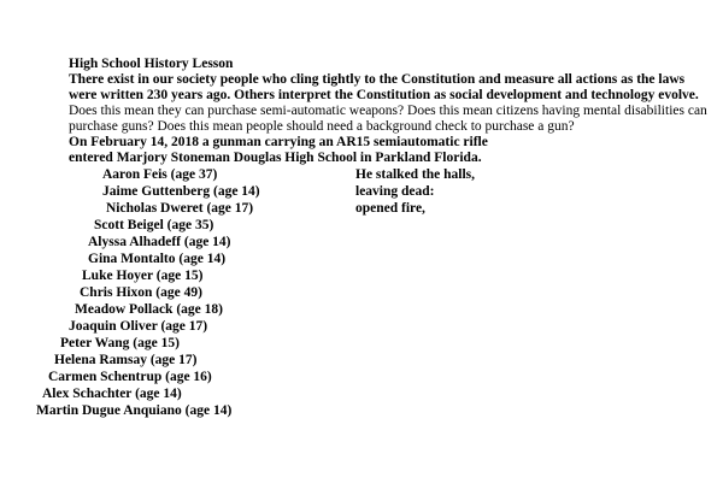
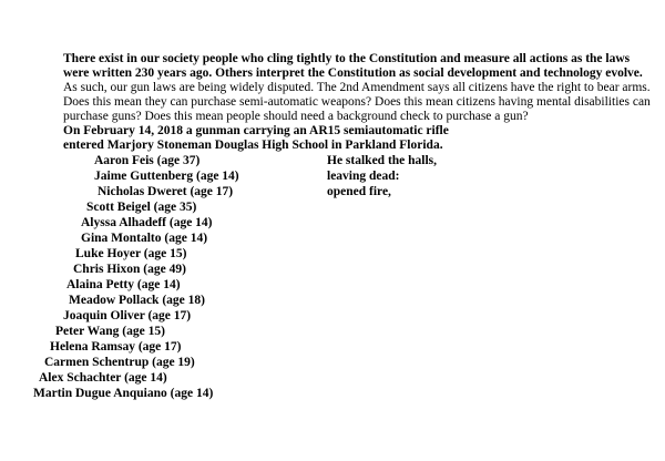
- High School History Lesson
  There exist in our society people who cling tightly to the Constitution and measure all actions as the laws
  were written 230 years ago. Others interpret the Constitution as social development and technology evolve.
+ As such, our gun laws are being widely disputed. The 2nd Amendment says all citizens have the right to bear arms.
  Does this mean they can purchase semi-automatic weapons? Does this mean citizens having mental disabilities can
  purchase guns? Does this mean people should need a background check to purchase a gun?
  On February 14, 2018 a gunman carrying an AR15 semiautomatic rifle
  entered Marjory Stoneman Douglas High School in Parkland Florida.
  Aaron Feis (age 37)
  He stalked the halls,
  Jaime Guttenberg (age 14)
  leaving dead:
  Nicholas Dweret (age 17)
  opened fire,
  Scott Beigel (age 35)
  Alyssa Alhadeff (age 14)
  Gina Montalto (age 14)
  Luke Hoyer (age 15)
  Chris Hixon (age 49)
+ Alaina Petty (age 14)
  Meadow Pollack (age 18)
  Joaquin Oliver (age 17)
  Peter Wang (age 15)
  Helena Ramsay (age 17)
- Carmen Schentrup (age 16)
+ Carmen Schentrup (age 19)
  Alex Schachter (age 14)
  Martin Dugue Anquiano (age 14)
